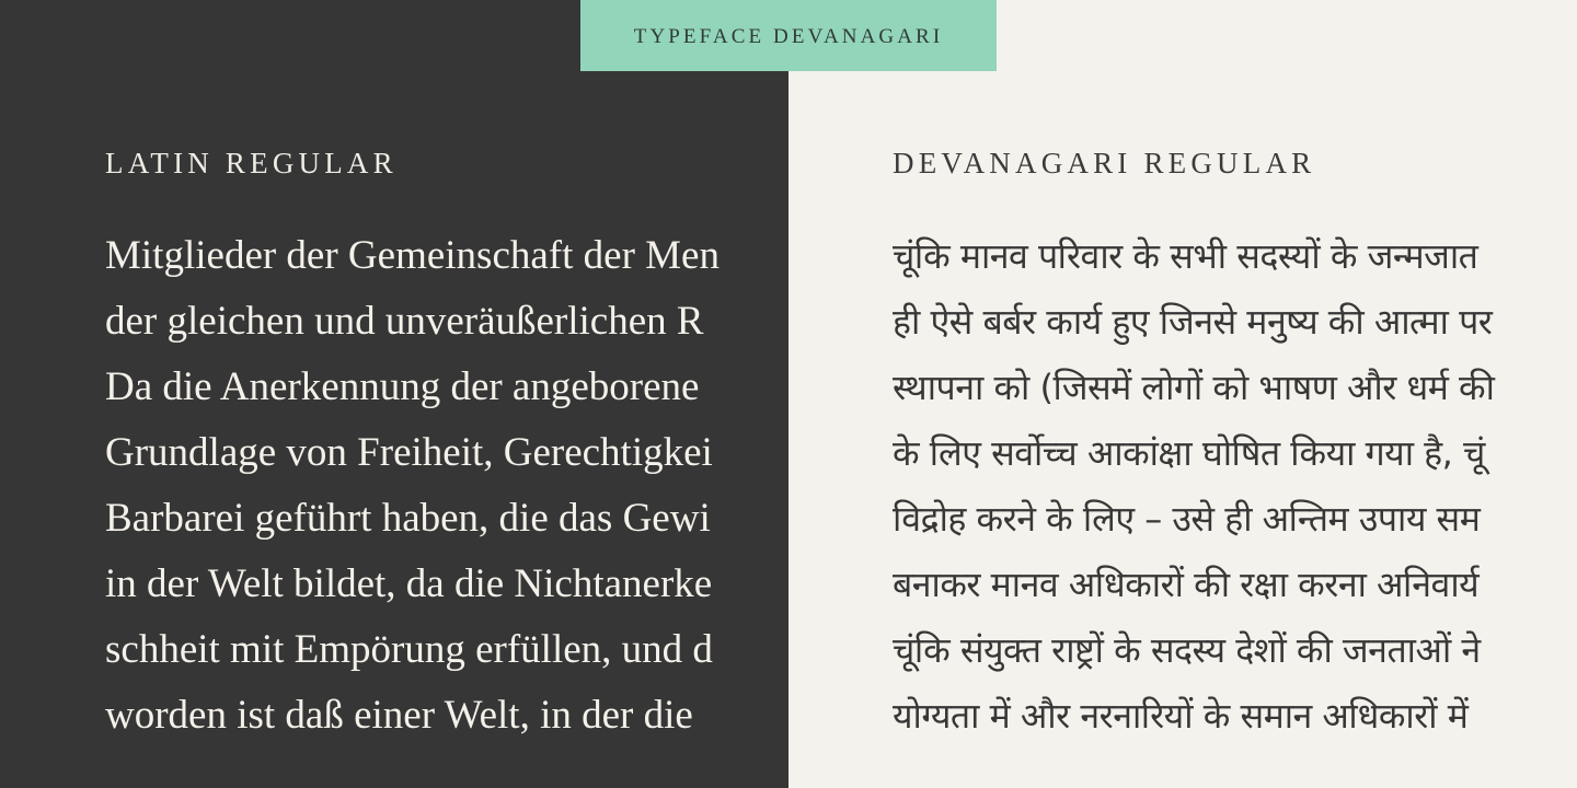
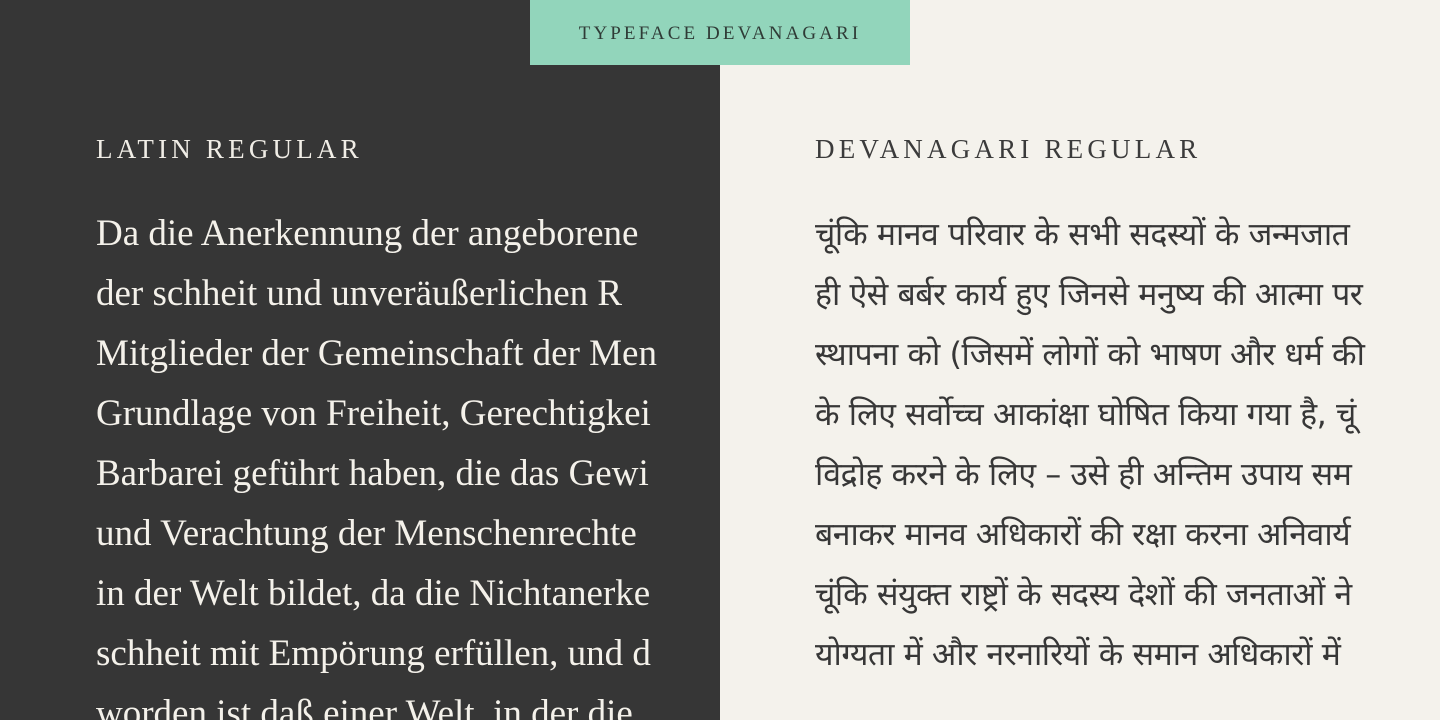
  LATIN REGULAR
- Mitglieder der Gemeinschaft der Men
+ Da die Anerkennung der angeborene
- der gleichen und unveräußerlichen R
+ der schheit und unveräußerlichen R
- Da die Anerkennung der angeborene
+ Mitglieder der Gemeinschaft der Men
  Grundlage von Freiheit, Gerechtigkei
  Barbarei geführt haben, die das Gewi
+ und Verachtung der Menschenrechte
  in der Welt bildet, da die Nichtanerke
  schheit mit Empörung erfüllen, und d
  worden ist daß einer Welt, in der die
  DEVANAGARI REGULAR
  चूंकि मानव परिवार के सभी सदस्यों के जन्मजात
  ही ऐसे बर्बर कार्य हुए जिनसे मनुष्य की आत्मा पर
  स्थापना को (जिसमें लोगों को भाषण और धर्म की
  के लिए सर्वोच्च आकांक्षा घोषित किया गया है, चूं
  विद्रोह करने के लिए – उसे ही अन्तिम उपाय सम
  बनाकर मानव अधिकारों की रक्षा करना अनिवार्य
  चूंकि संयुक्त राष्ट्रों के सदस्य देशों की जनताओं ने
  योग्यता में और नरनारियों के समान अधिकारों में
  TYPEFACE DEVANAGARI
